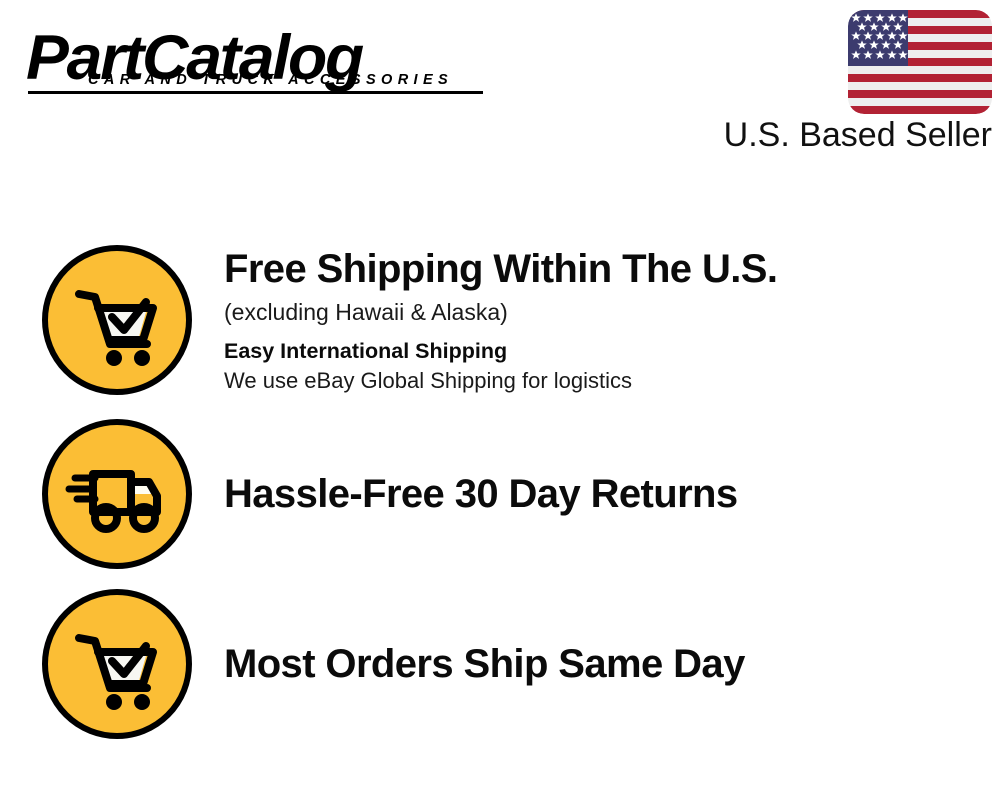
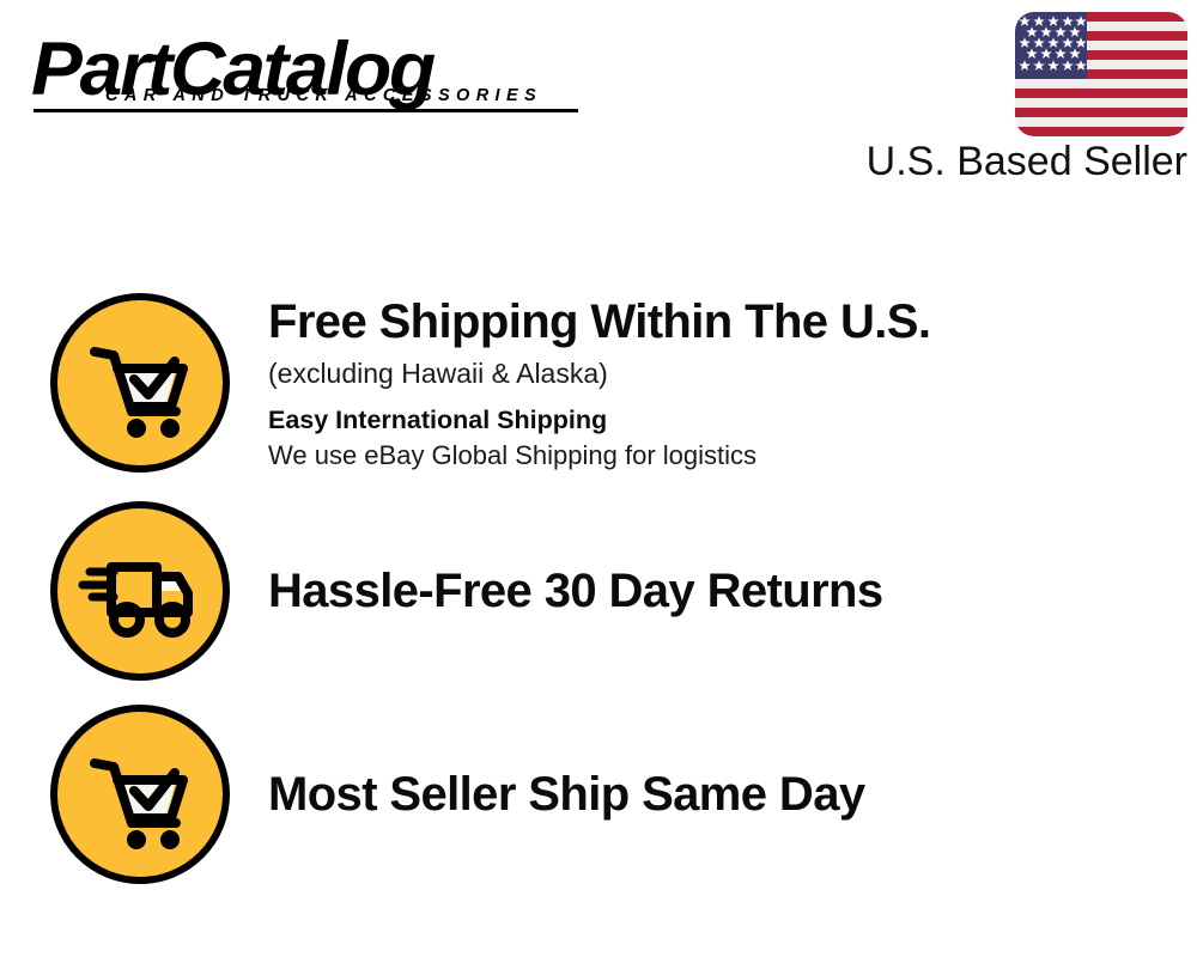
  PartCatalog
  CAR AND TRUCK ACCESSORIES
  U.S. Based Seller
  Free Shipping Within The U.S.
  (excluding Hawaii & Alaska)
  Easy International Shipping
  We use eBay Global Shipping for logistics
  Hassle-Free 30 Day Returns
- Most Orders Ship Same Day
+ Most Seller Ship Same Day
